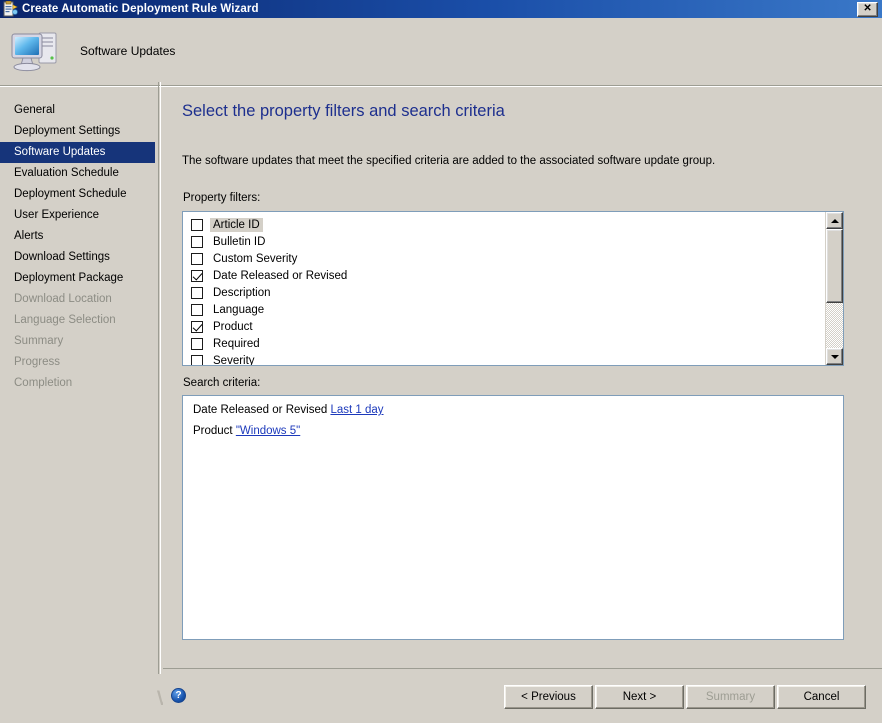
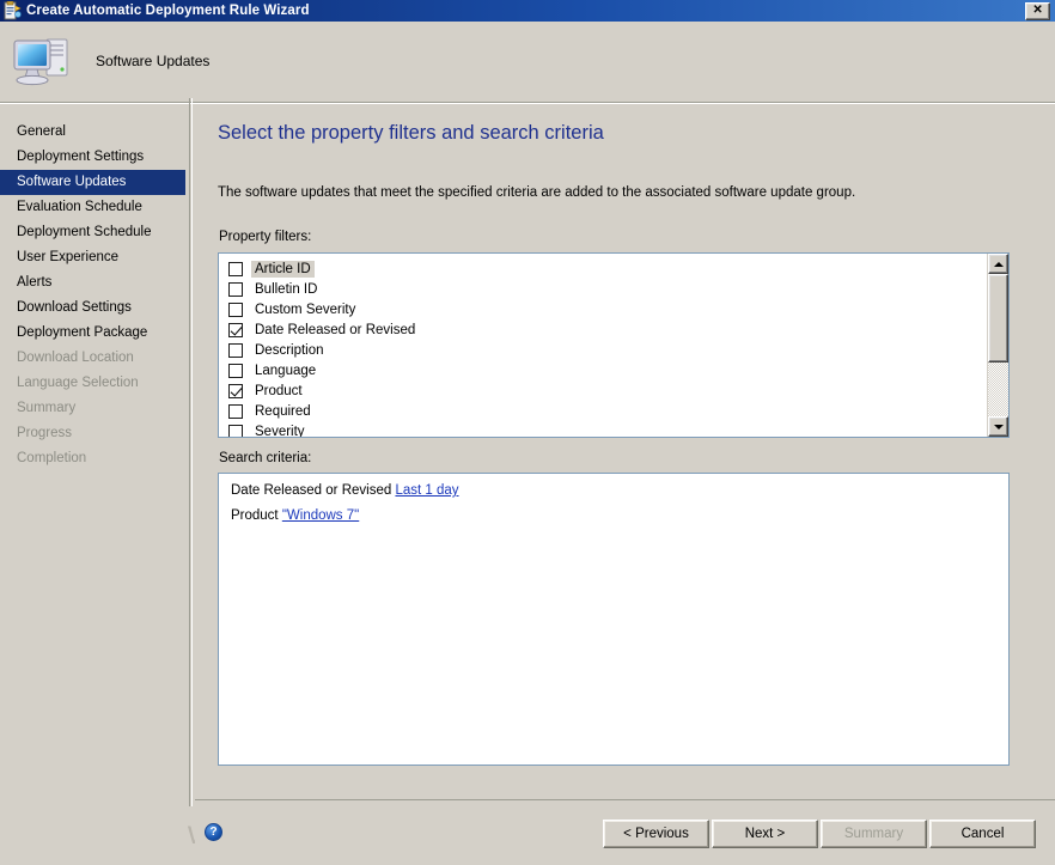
  Create Automatic Deployment Rule Wizard
  ✕
  Software Updates
  General
  Deployment Settings
  Software Updates
  Evaluation Schedule
  Deployment Schedule
  User Experience
  Alerts
  Download Settings
  Deployment Package
  Download Location
  Language Selection
  Summary
  Progress
  Completion
  Select the property filters and search criteria
  The software updates that meet the specified criteria are added to the associated software update group.
  Property filters:
  Article ID
  Bulletin ID
  Custom Severity
  Date Released or Revised
  Description
  Language
  Product
  Required
  Severity
  Search criteria:
  Date Released or Revised Last 1 day
- Product "Windows 5"
+ Product "Windows 7"
  ?
  < Previous
  Next >
  Summary
  Cancel
